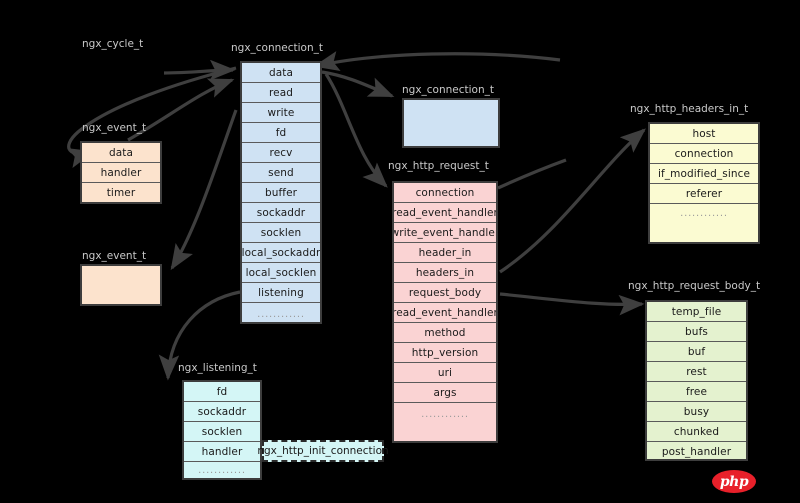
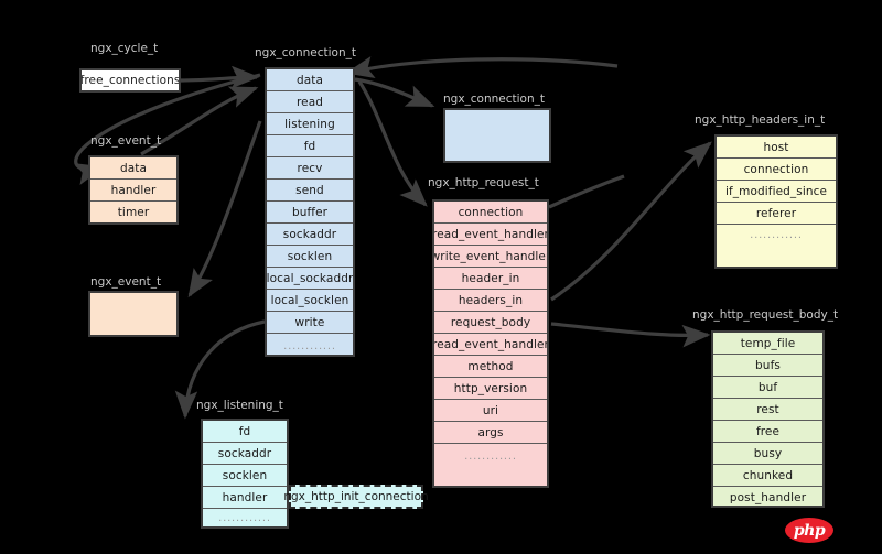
  ngx_cycle_t
  ngx_event_t
  ngx_event_t
  ngx_connection_t
  ngx_connection_t
  ngx_http_request_t
  ngx_http_headers_in_t
  ngx_http_request_body_t
  ngx_listening_t
+ free_connections
  data
  handler
  timer
  data
  read
- write
+ listening
  fd
  recv
  send
  buffer
  sockaddr
  socklen
  local_sockaddr
  local_socklen
- listening
+ write
  ............
  connection
  read_event_handler
  write_event_handle
  header_in
  headers_in
  request_body
  read_event_handler
  method
  http_version
  uri
  args
  ............
  host
  connection
  if_modified_since
  referer
  ............
  temp_file
  bufs
  buf
  rest
  free
  busy
  chunked
  post_handler
  fd
  sockaddr
  socklen
  handler
  ............
  ngx_http_init_connection
  php
